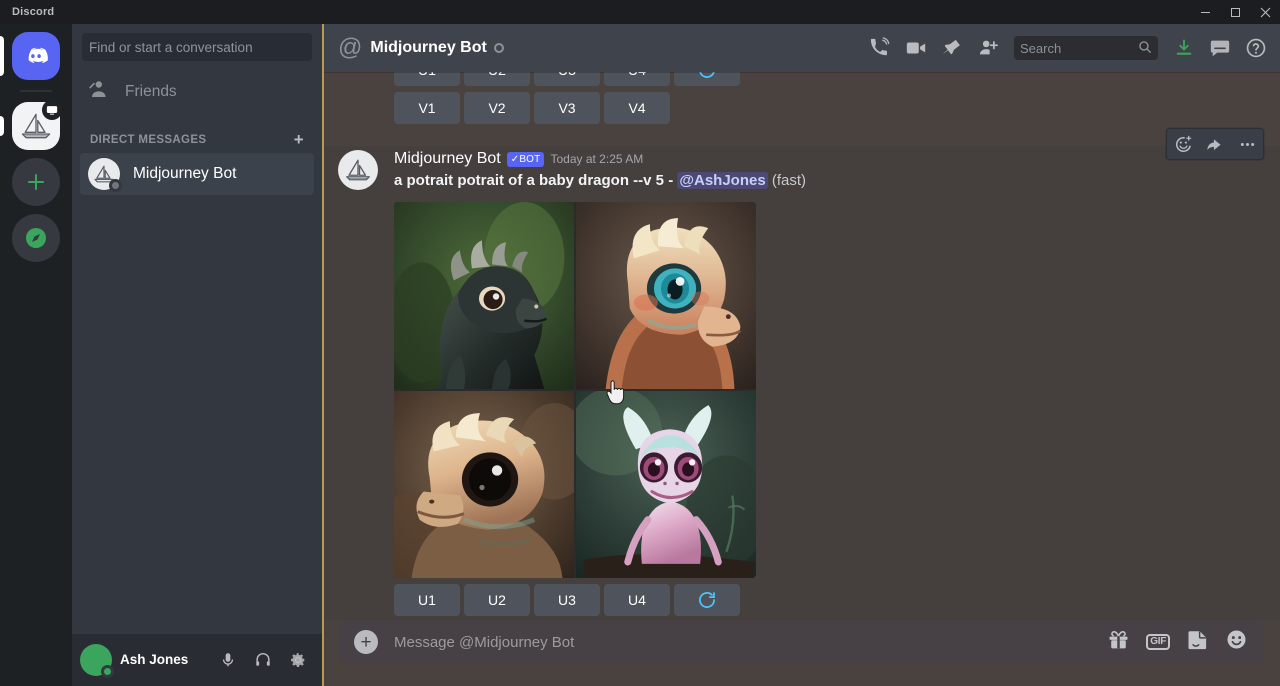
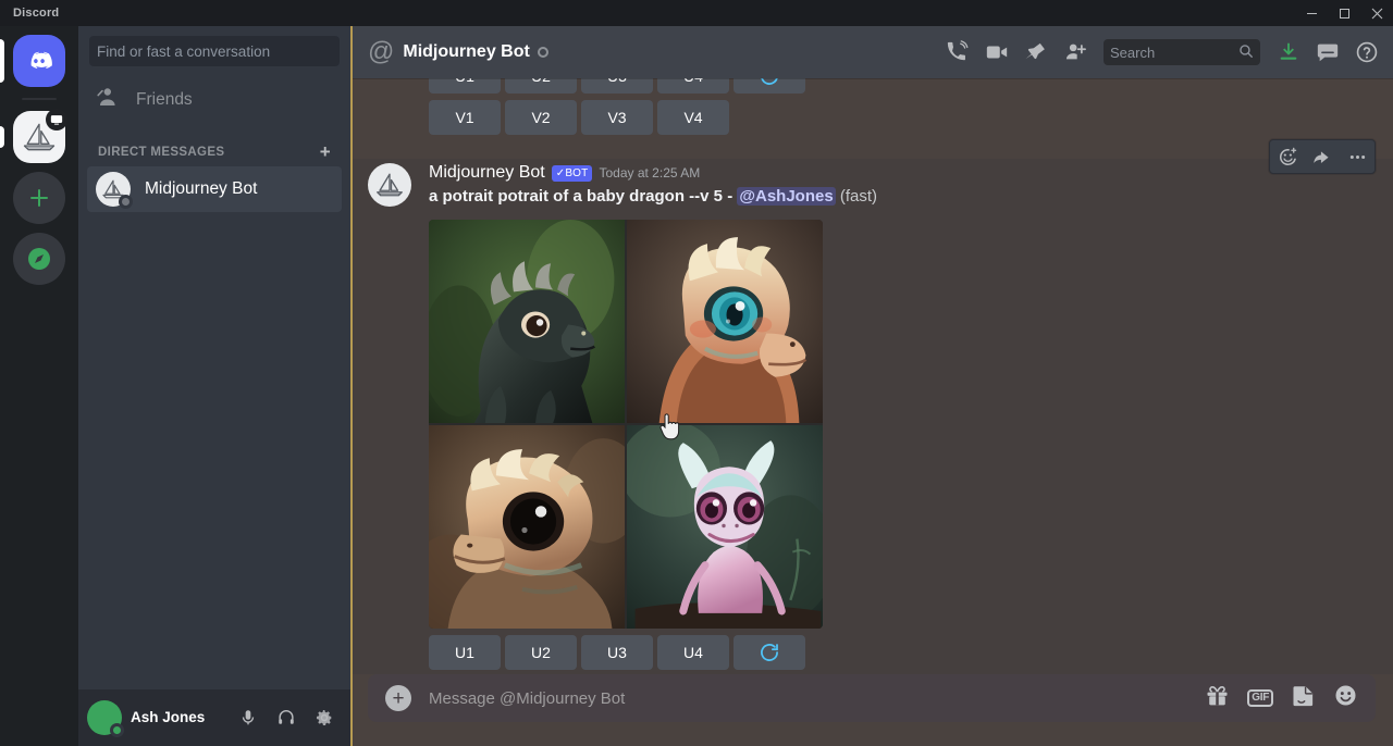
  Discord
- Find or start a conversation
+ Find or fast a conversation
  Friends
  DIRECT MESSAGES
  +
  Midjourney Bot
  Ash Jones
  @
  Midjourney Bot
  Search
  V1
  V2
  V3
  V4
  Midjourney Bot
  ✓BOT
  Today at 2:25 AM
  a potrait potrait of a baby dragon --v 5 - @AshJones (fast)
  U1
  U2
  U3
  U4
  +
  Message @Midjourney Bot
  GIF
